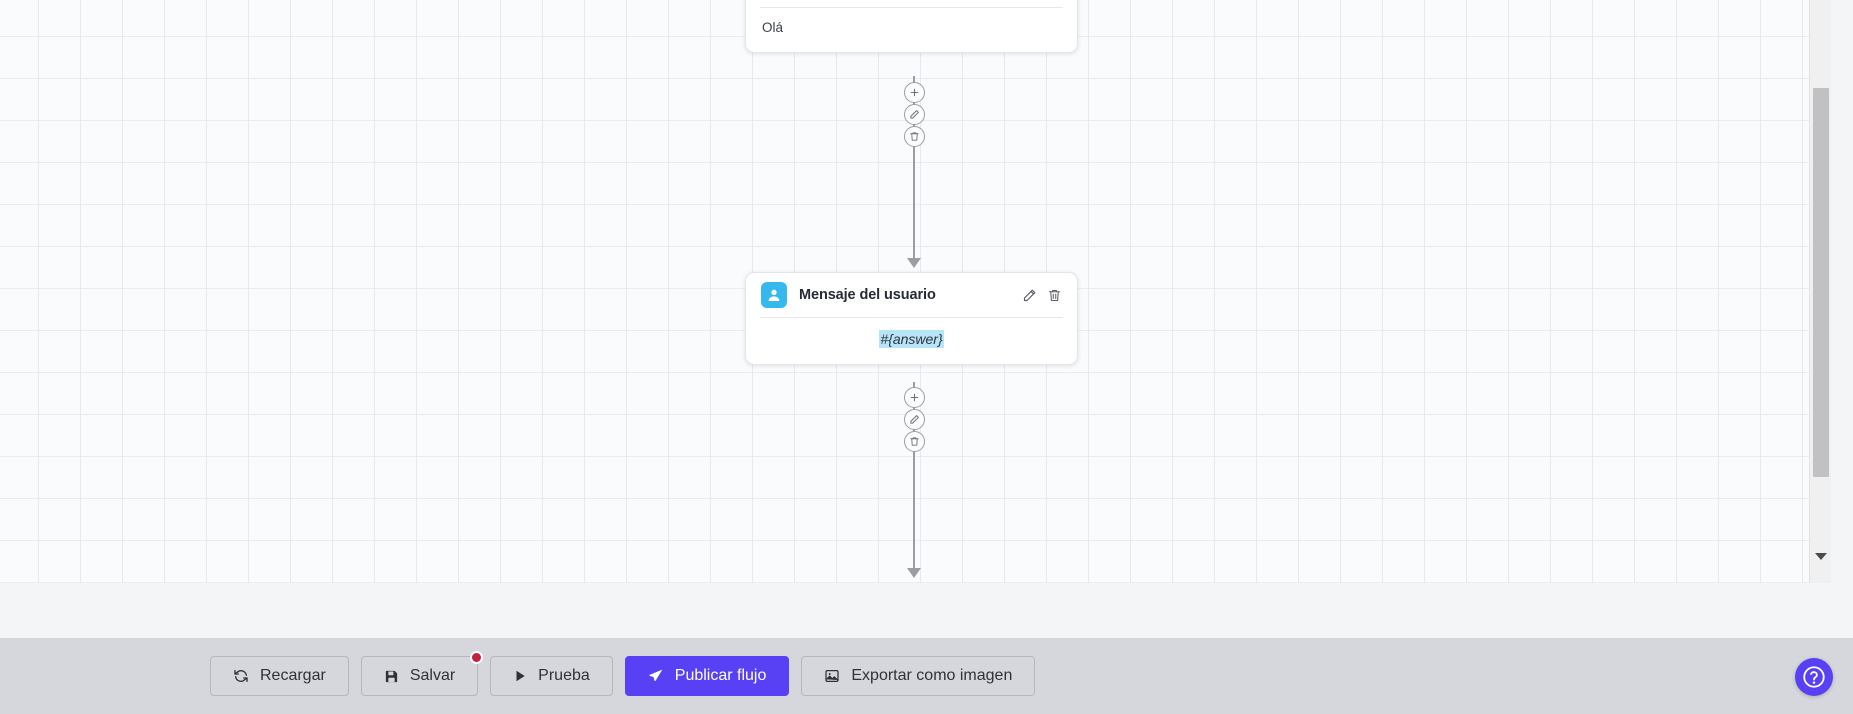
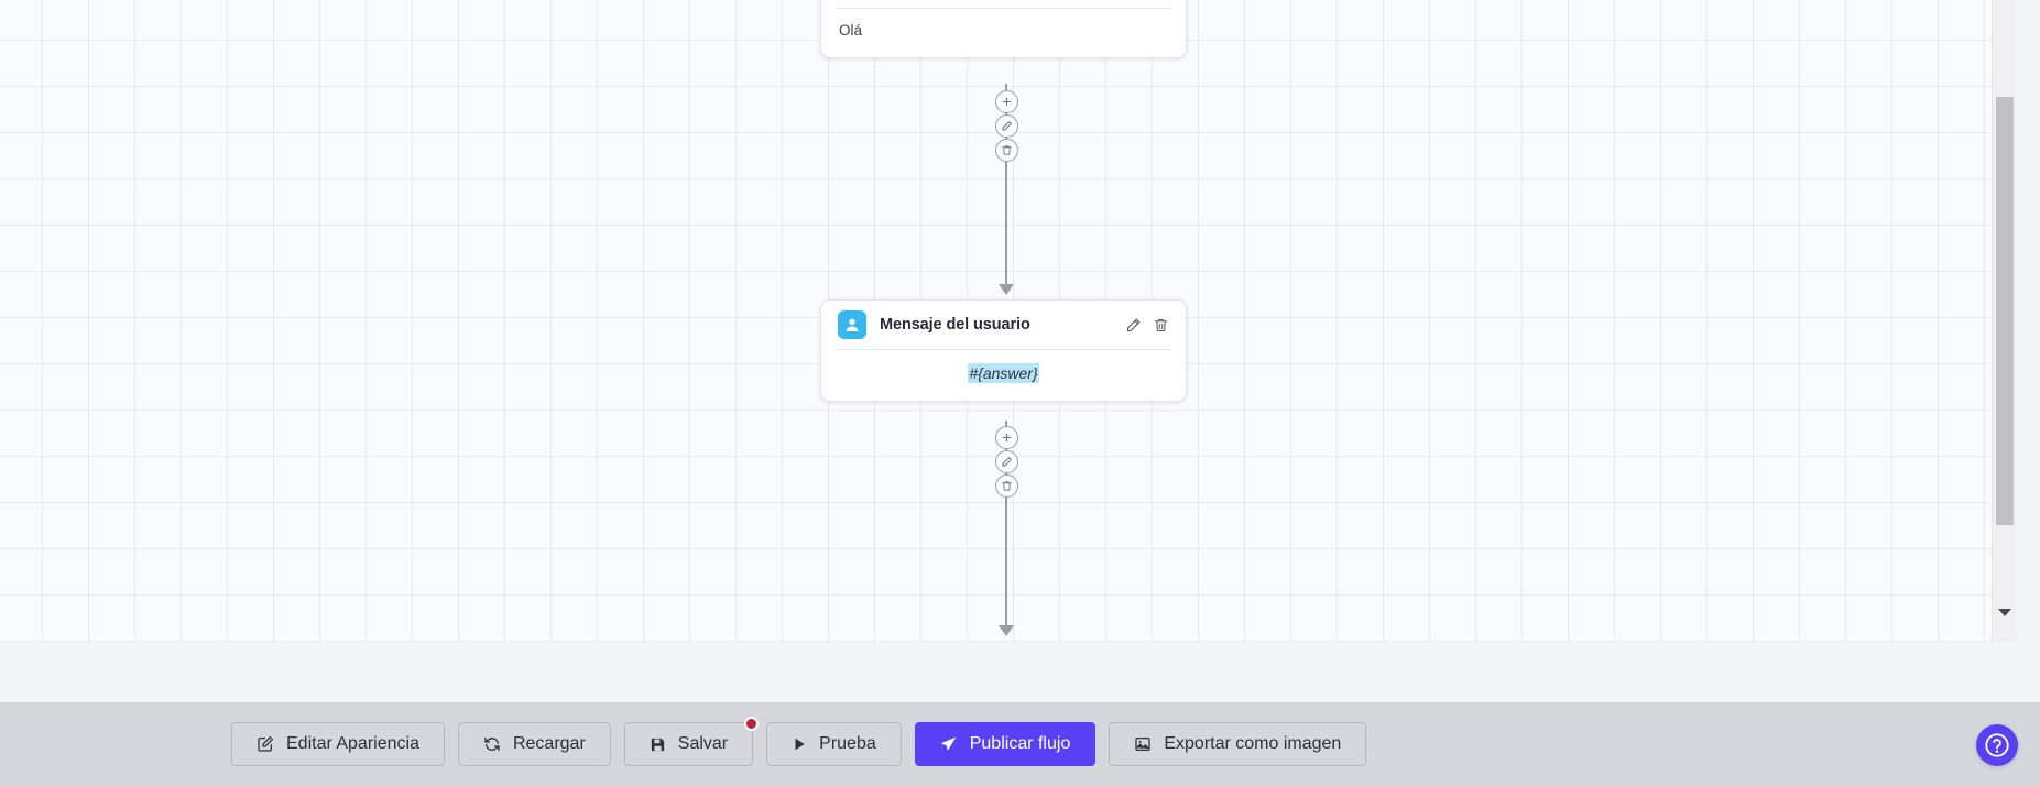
  Olá
  Mensaje del usuario
  #{answer}
+ Editar Apariencia
  Recargar
  Salvar
  Prueba
  Publicar flujo
  Exportar como imagen
